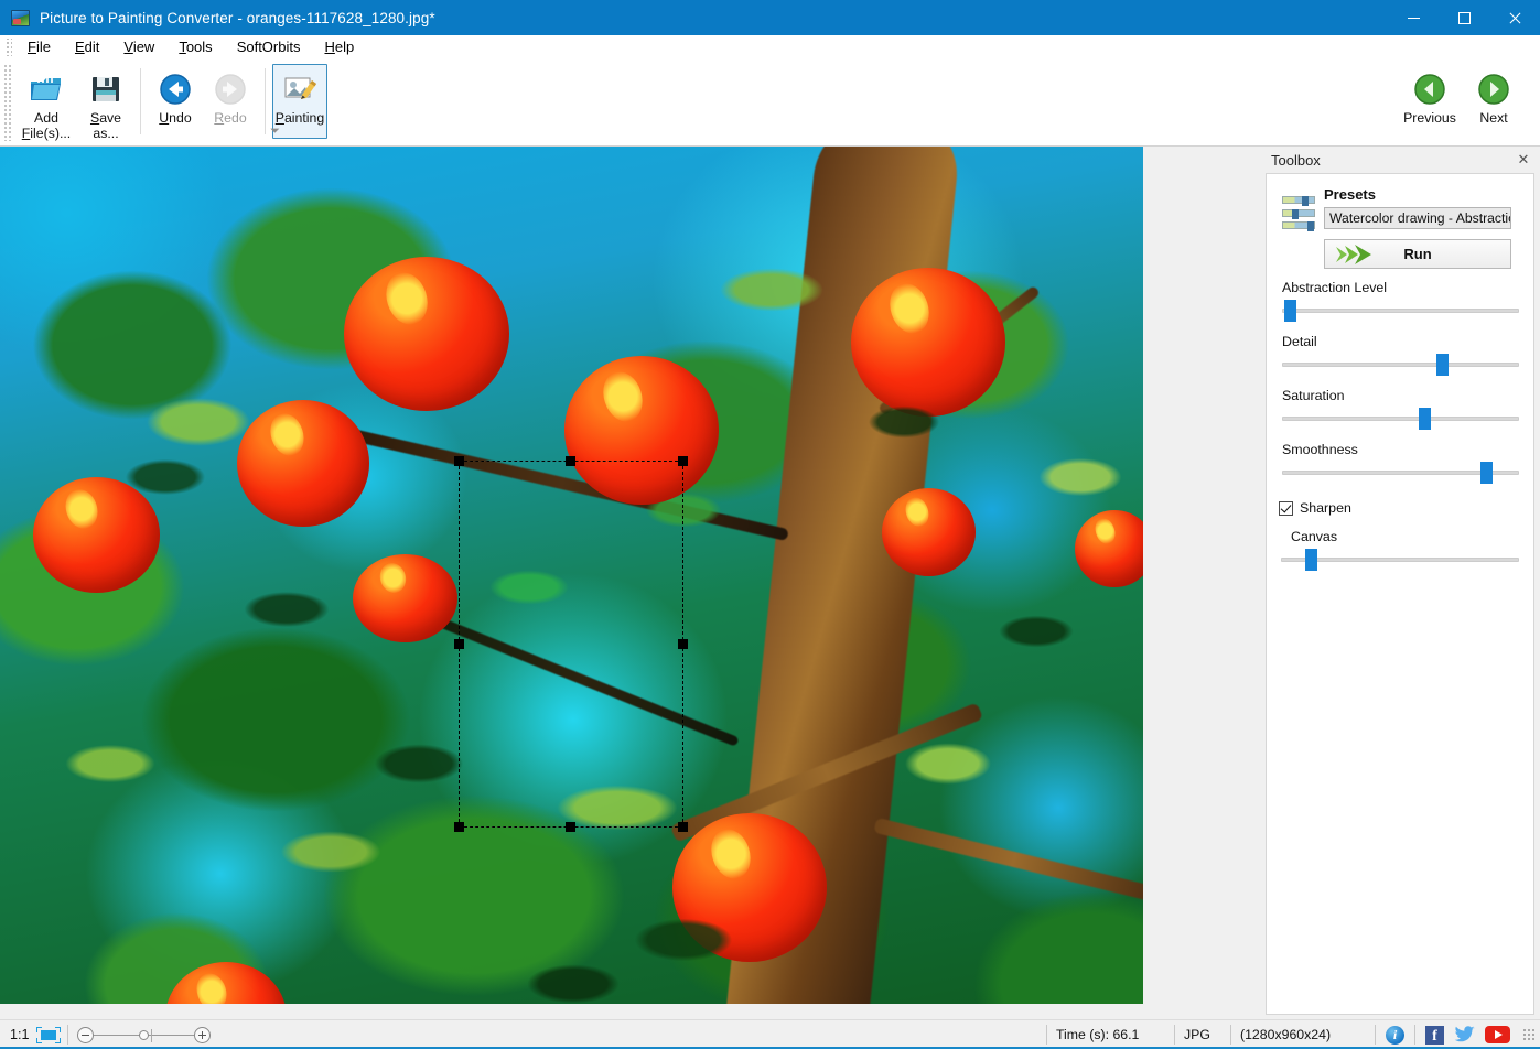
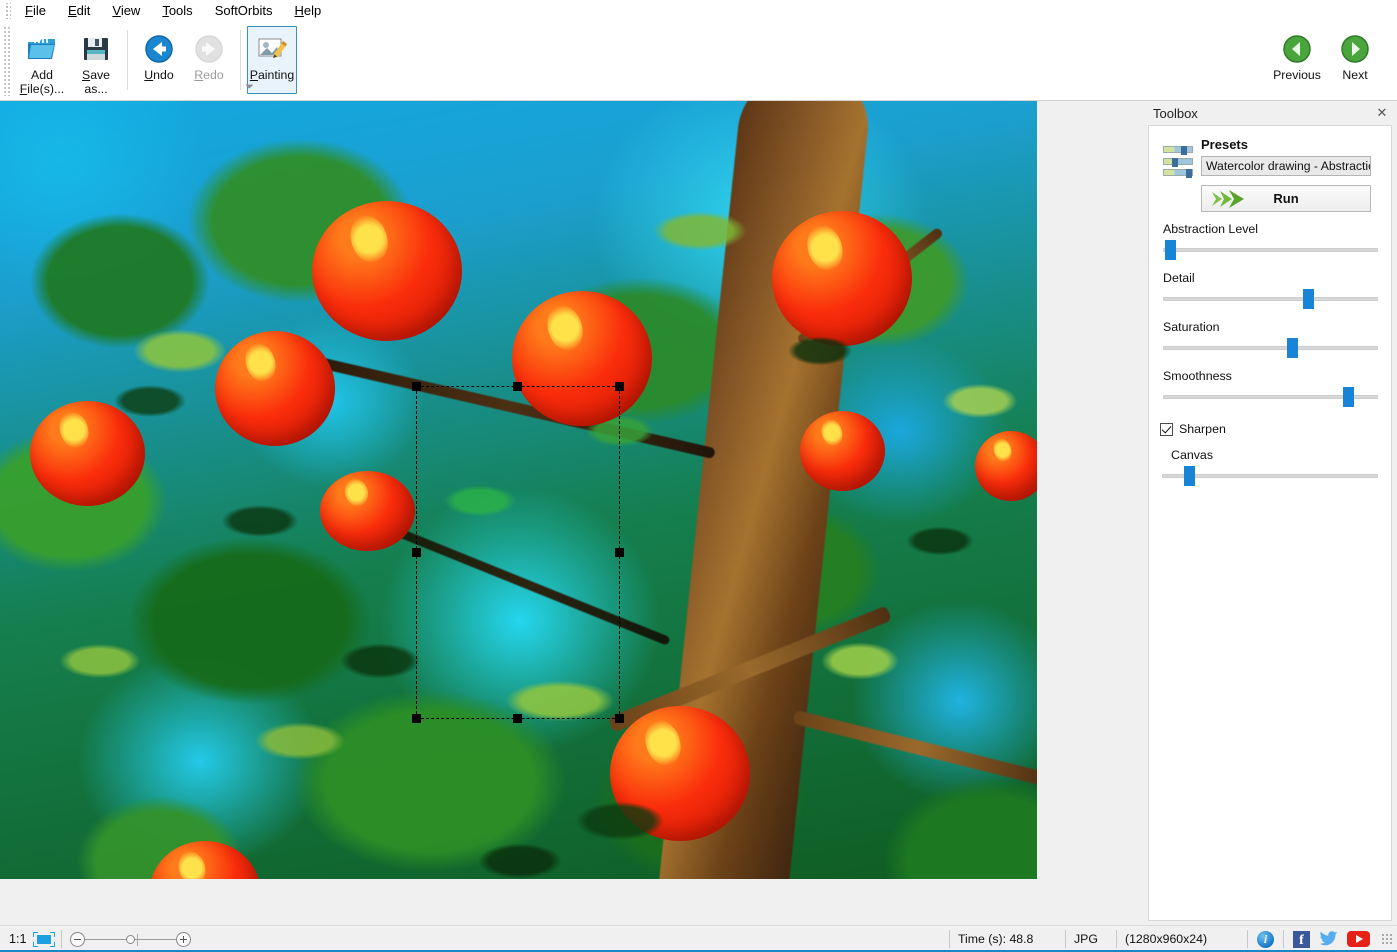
- Picture to Painting Converter - oranges-1117628_1280.jpg*
  File
  Edit
  View
  Tools
  SoftOrbits
  Help
  Add
  File(s)...
  Save
  as...
  Undo
  Redo
  Painting
  ⏷
  Previous
  Next
  Toolbox
  ✕
  Presets
  Watercolor drawing - Abstracti
  Run
  Abstraction Level
  Detail
  Saturation
  Smoothness
  Sharpen
  Canvas
  1:1
- Time (s): 66.1
+ Time (s): 48.8
  JPG
  (1280x960x24)
  i
  f
